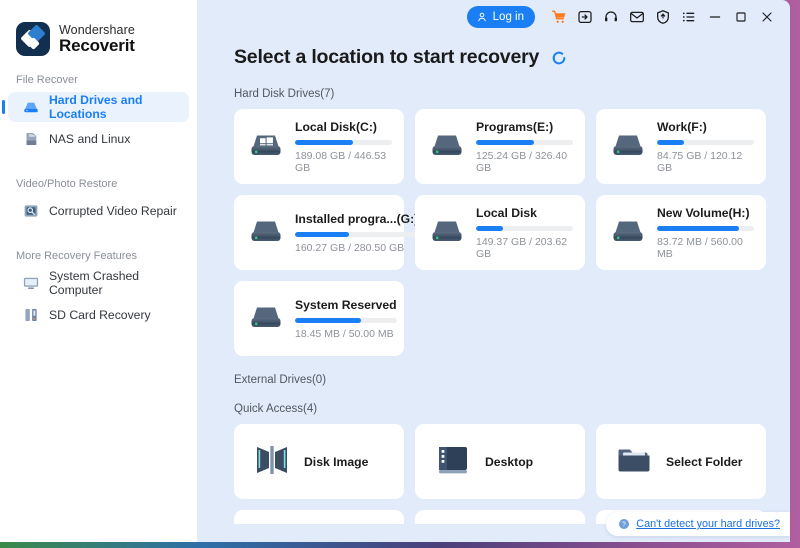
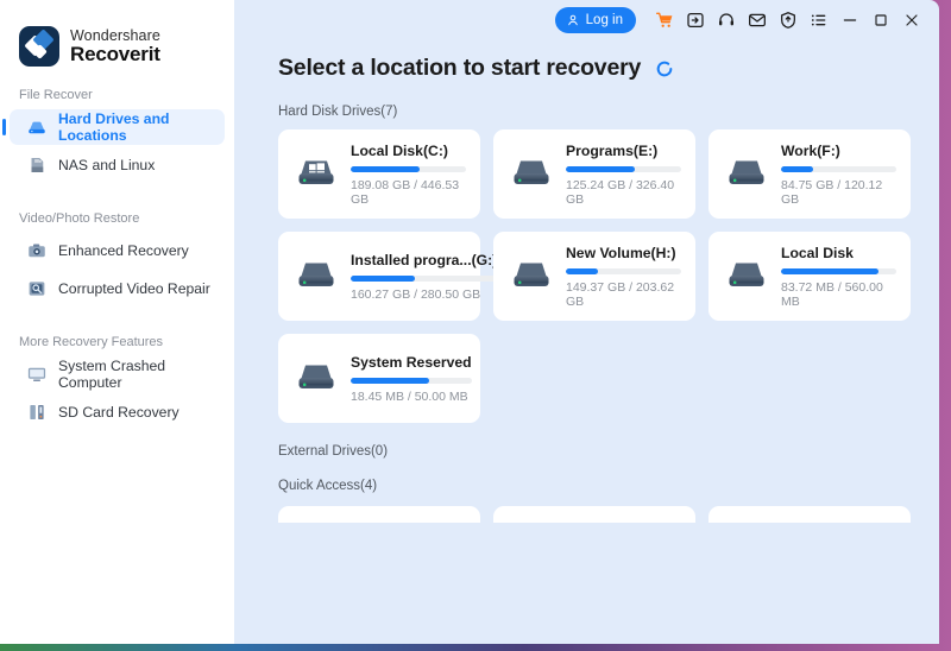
  Wondershare
  Recoverit
  File Recover
  Hard Drives and Locations
  NAS and Linux
  Video/Photo Restore
+ Enhanced Recovery
  Corrupted Video Repair
  More Recovery Features
  System Crashed Computer
  SD Card Recovery
  Log in
  Select a location to start recovery
  Hard Disk Drives(7)
  Local Disk(C:)
  189.08 GB / 446.53 GB
  Programs(E:)
  125.24 GB / 326.40 GB
  Work(F:)
  84.75 GB / 120.12 GB
  Installed progra...(G:
  160.27 GB / 280.50 GB
- Local Disk
+ New Volume(H:)
  149.37 GB / 203.62 GB
- New Volume(H:)
+ Local Disk
  83.72 MB / 560.00 MB
  System Reserved
  18.45 MB / 50.00 MB
  External Drives(0)
  Quick Access(4)
- Disk Image
- Desktop
- Select Folder
- Can't detect your hard drives?
